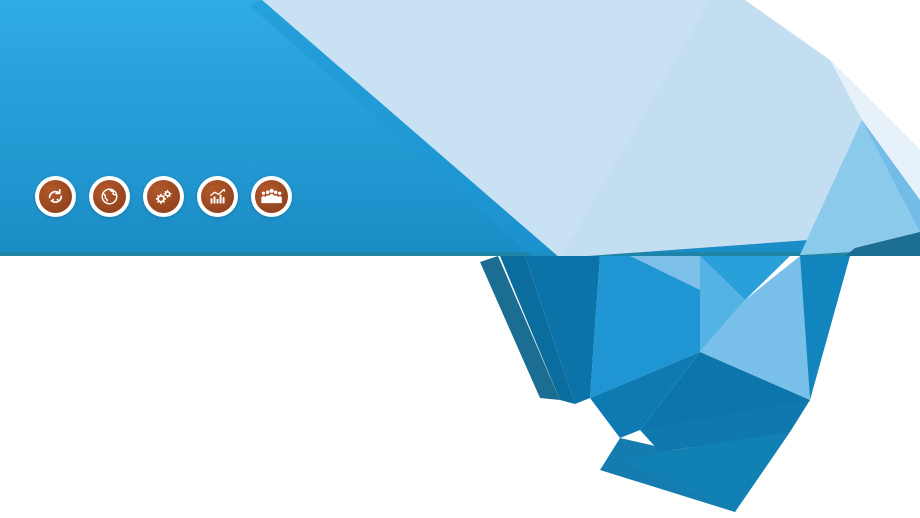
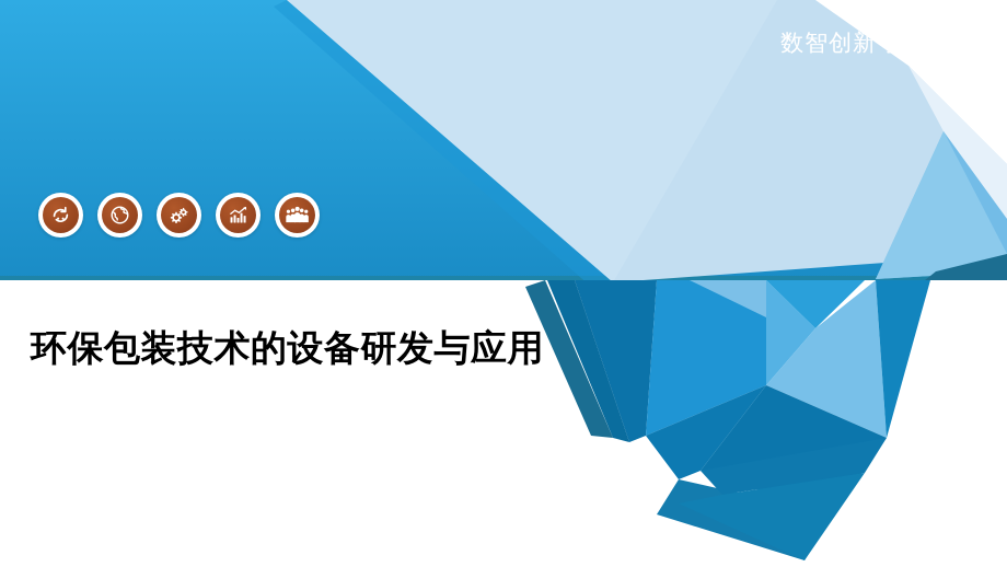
+ 数智创新 变革未来
+ 环保包装技术的设备研发与应用
